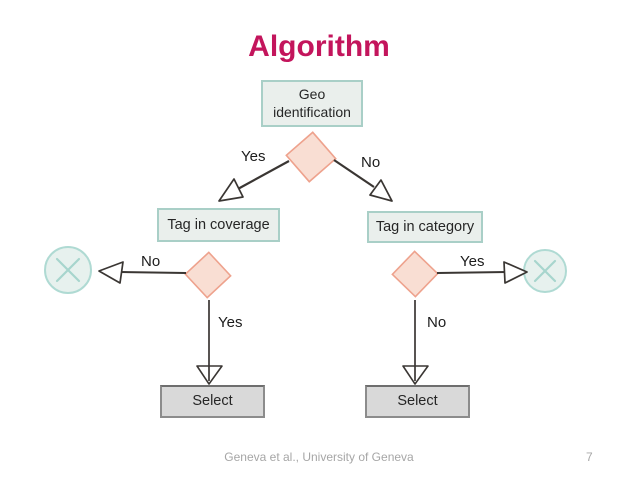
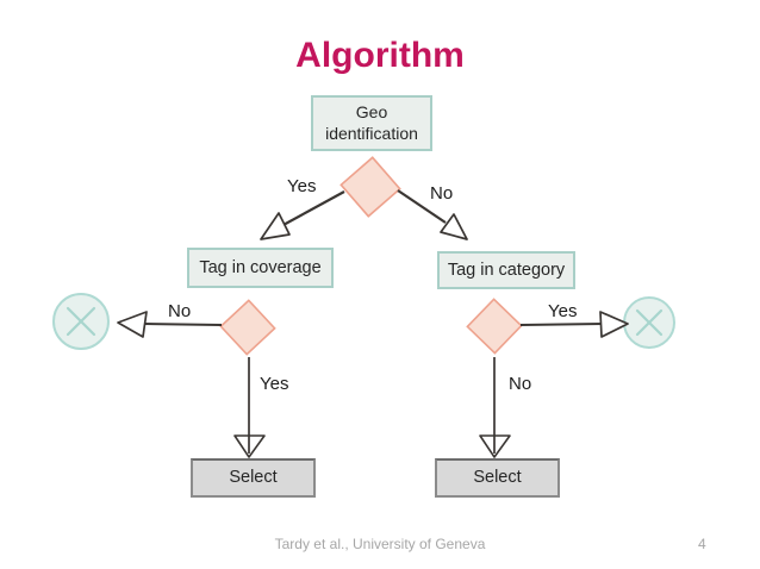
  Algorithm
  Geo identification
  Tag in coverage
  Tag in category
  Select
  Select
  Yes
  No
  No
  Yes
  Yes
  No
- Geneva et al., University of Geneva
+ Tardy et al., University of Geneva
- 7
+ 4
